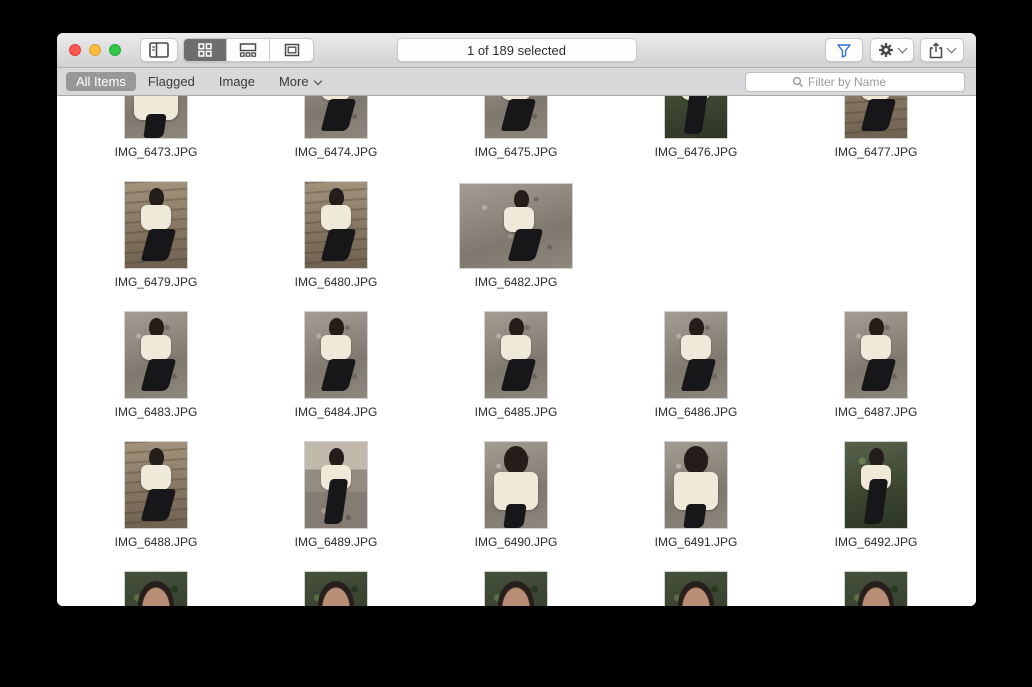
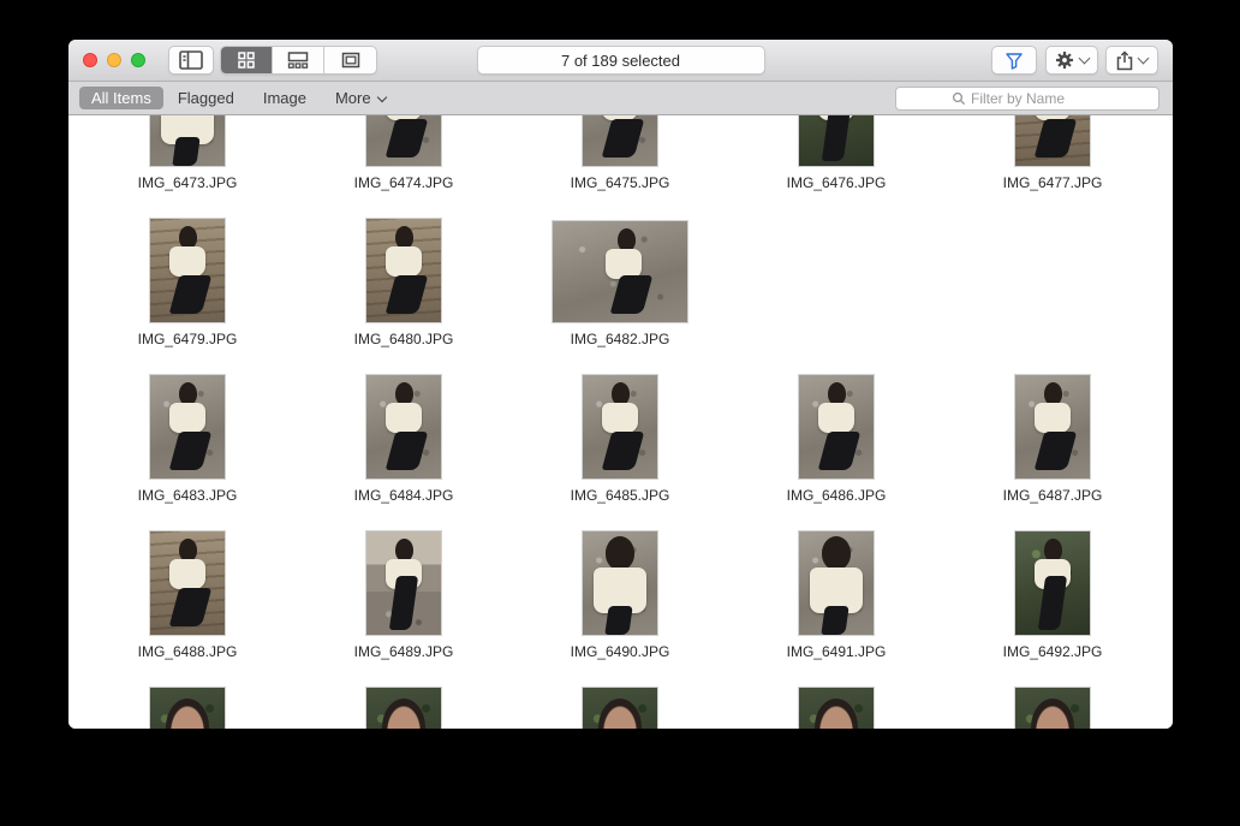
- 1 of 189 selected
+ 7 of 189 selected
  All Items
  Flagged
  Image
  More
  Filter by Name
  IMG_6473.JPG
  IMG_6474.JPG
  IMG_6475.JPG
  IMG_6476.JPG
  IMG_6477.JPG
  IMG_6479.JPG
  IMG_6480.JPG
  IMG_6482.JPG
  IMG_6483.JPG
  IMG_6484.JPG
  IMG_6485.JPG
  IMG_6486.JPG
  IMG_6487.JPG
  IMG_6488.JPG
  IMG_6489.JPG
  IMG_6490.JPG
  IMG_6491.JPG
  IMG_6492.JPG
